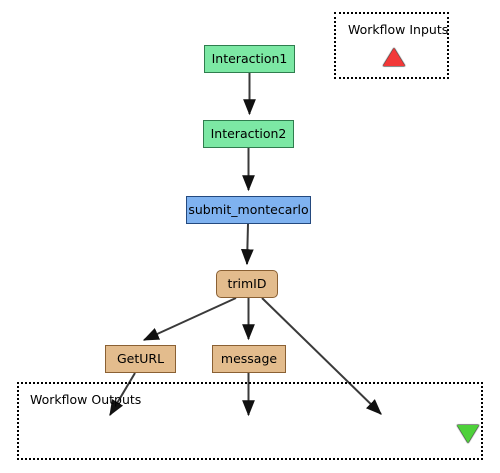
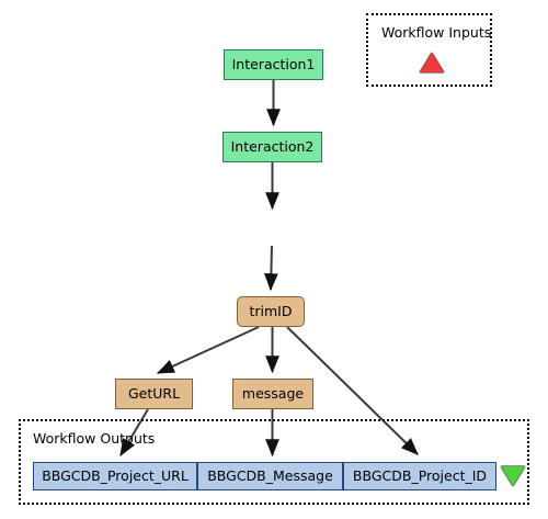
  Workflow Inputs
  Workflow Outputs
  Interaction1
  Interaction2
- submit_montecarlo
  trimID
  GetURL
  message
+ BBGCDB_Project_URL
+ BBGCDB_Message
+ BBGCDB_Project_ID
